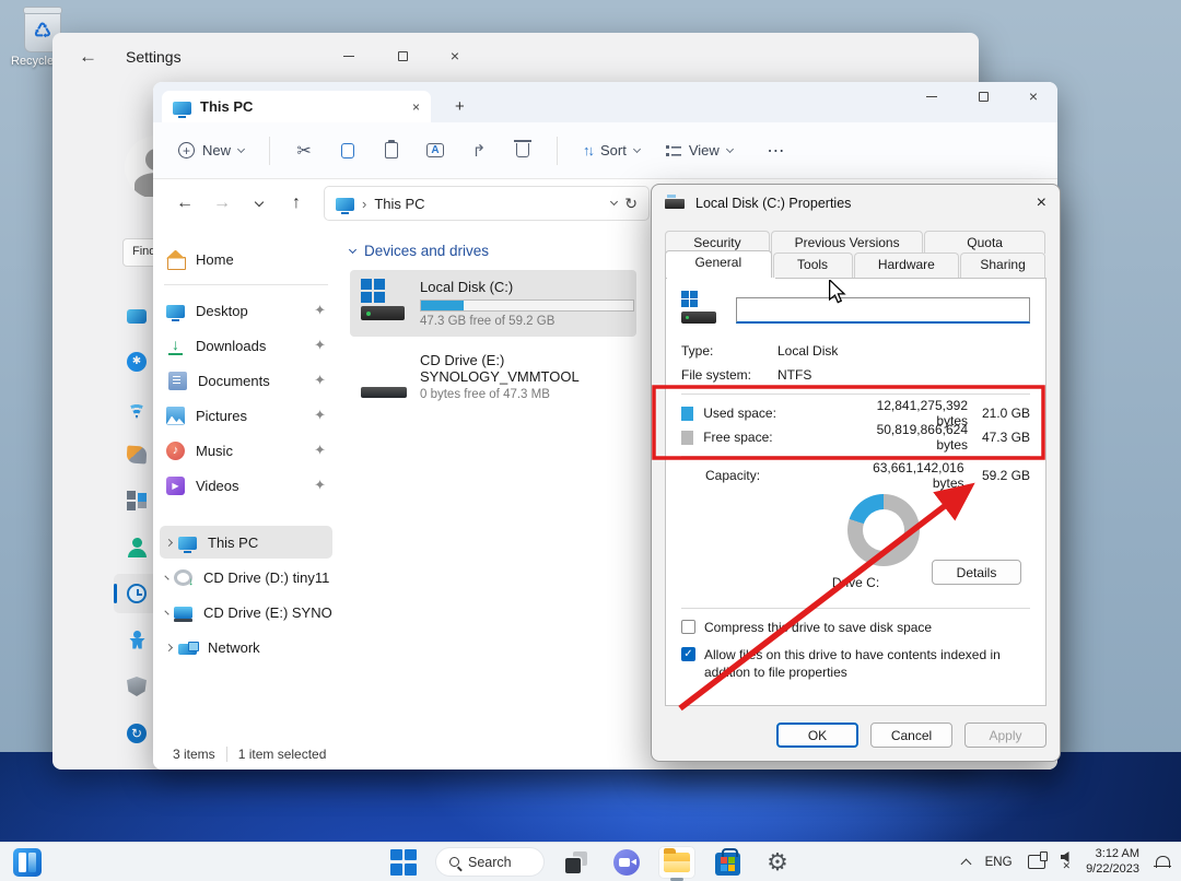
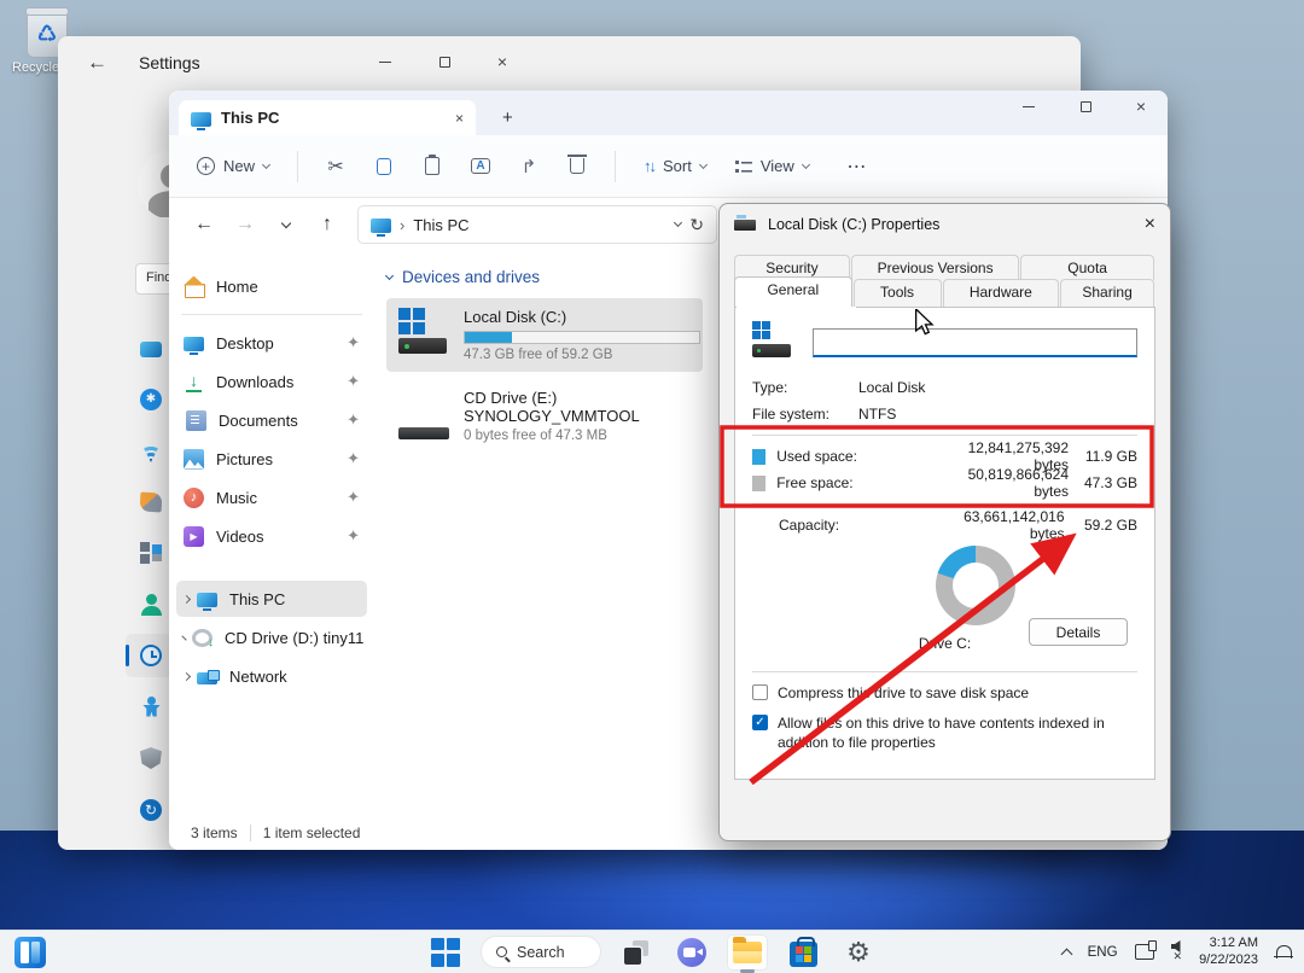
  ♺
  Recycle
  ←
  Settings
  ×
  This PC
  ×
  +
  ×
  +
  New
  ✂
  A
  ↱
  ↑↓
  Sort
  View
  ⋯
  ←
  →
  ↑
  ›
  This PC
  ↻
  Home
  Desktop
  ✦
  Downloads
  ✦
  Documents
  ✦
  Pictures
  ✦
  Music
  ✦
  Videos
  ✦
  This PC
  CD Drive (D:) tiny11
- CD Drive (E:) SYNO
  Network
  Devices and drives
  Local Disk (C:)
  47.3 GB free of 59.2 GB
  CD Drive (E:)
  SYNOLOGY_VMMTOOL
  0 bytes free of 47.3 MB
  3 items
  1 item selected
  Local Disk (C:) Properties
  ×
  Security
  Previous Versions
  Quota
  General
  Tools
  Hardware
  Sharing
  Type:
  Local Disk
  File system:
  NTFS
  Used space:
  12,841,275,392 bytes
- 21.0 GB
+ 11.9 GB
  Free space:
  50,819,866,624 bytes
  47.3 GB
  Capacity:
  63,661,142,016 bytes
  59.2 GB
  Dve C:
  Details
  Compress thi drive to save disk space
  ✓
  Allow fis on this drive to have contents indexed in adion to file properties
- OK
- Cancel
- Apply
  Search
  ⚙
  ENG
  ✕
  3:12 AM
  9/22/2023
